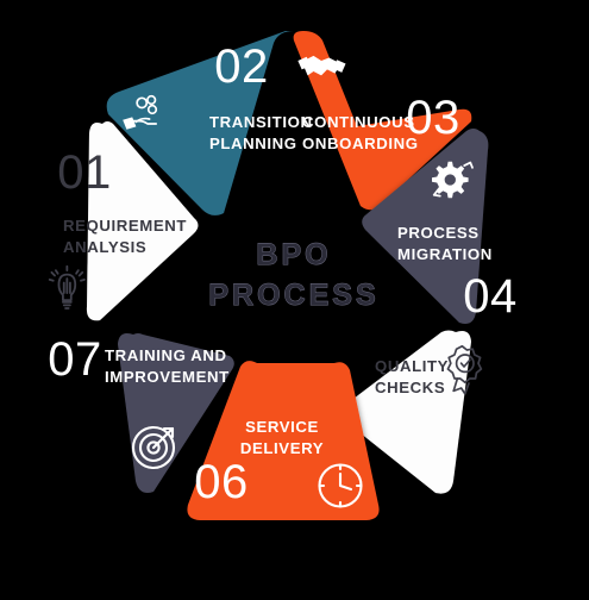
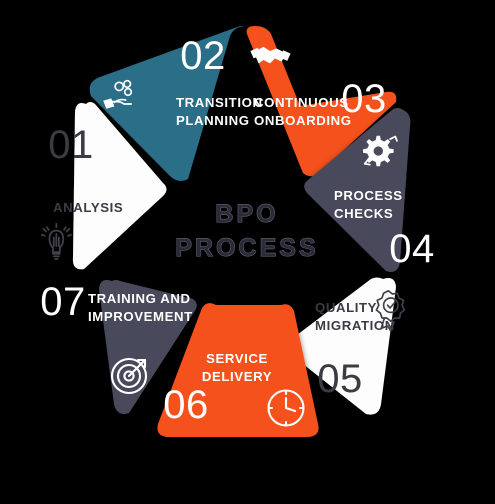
  02
  TRANSITION
  PLANNING
  03
  CONTINUOUS
  ONBOARDING
  04
  PROCESS
- MIGRATION
+ CHECKS
+ 05
  QUALITY
- CHECKS
+ MIGRATION
  06
  SERVICE
  DELIVERY
  07
  TRAINING AND
  IMPROVEMENT
  01
- REQUIREMENT
  ANALYSIS
  BPO
  PROCESS
